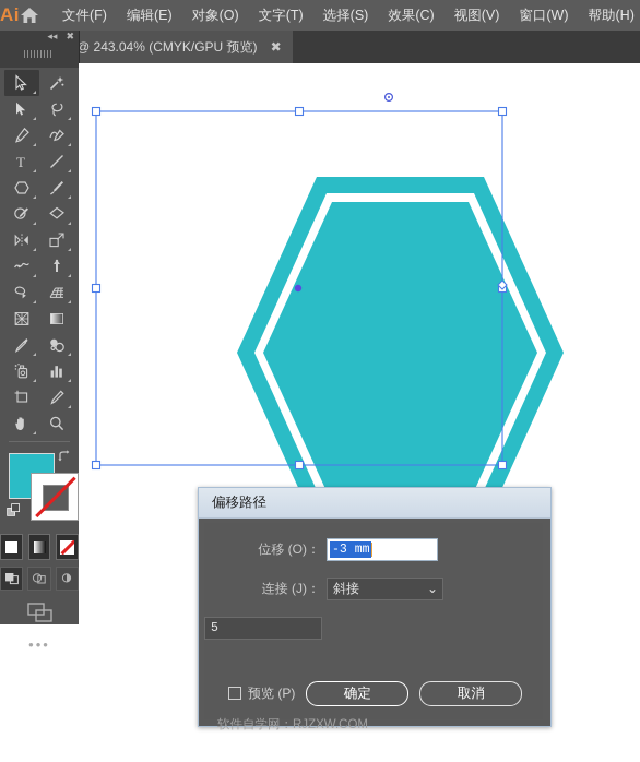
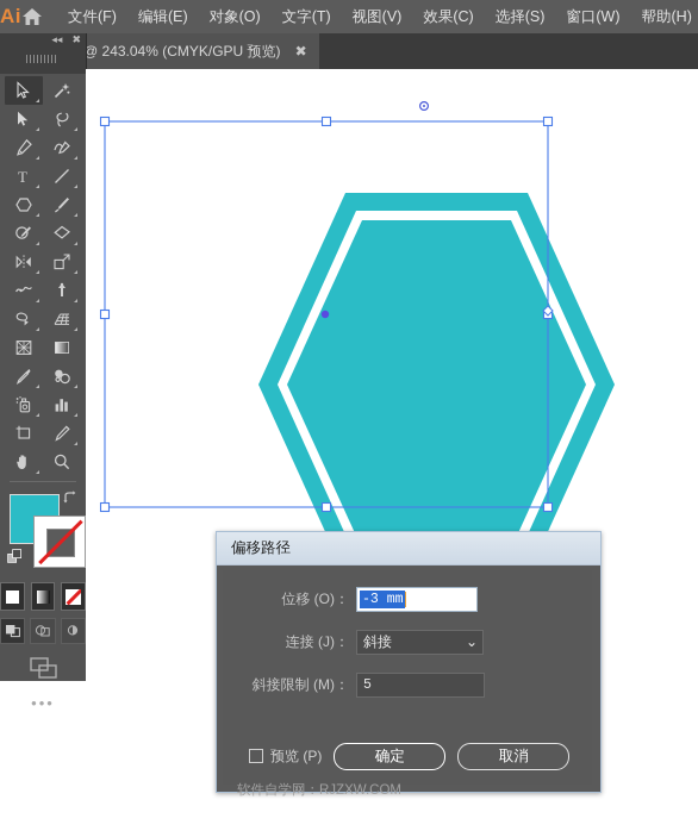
  Ai
  文件(F)
  编辑(E)
  对象(O)
  文字(T)
- 选择(S)
+ 视图(V)
  效果(C)
- 视图(V)
+ 选择(S)
  窗口(W)
  帮助(H)
  @ 243.04% (CMYK/GPU 预览)
  ✖
  ◂◂
  ✖
  T
  •••
  偏移路径
  位移 (O)：
  -3 mm
  连接 (J)：
  斜接
  ⌄
+ 斜接限制 (M)：
  5
  预览 (P)
  确定
  取消
  软件自学网：RJZXW.COM
